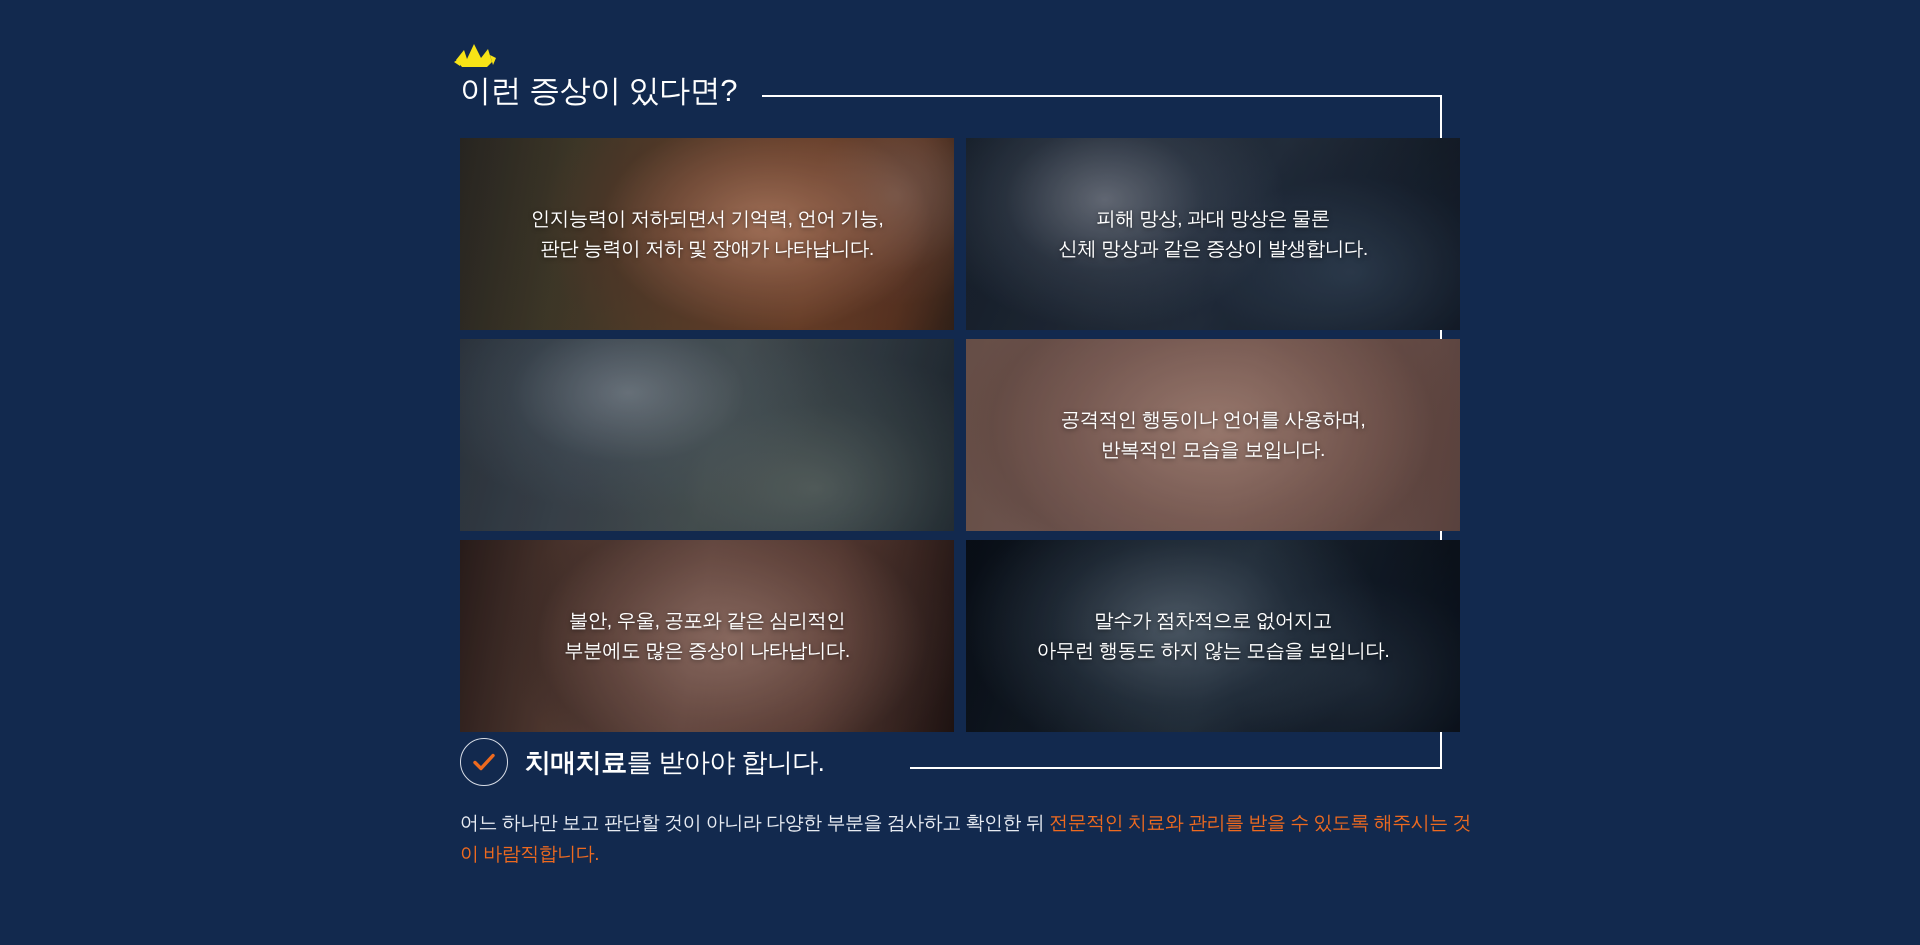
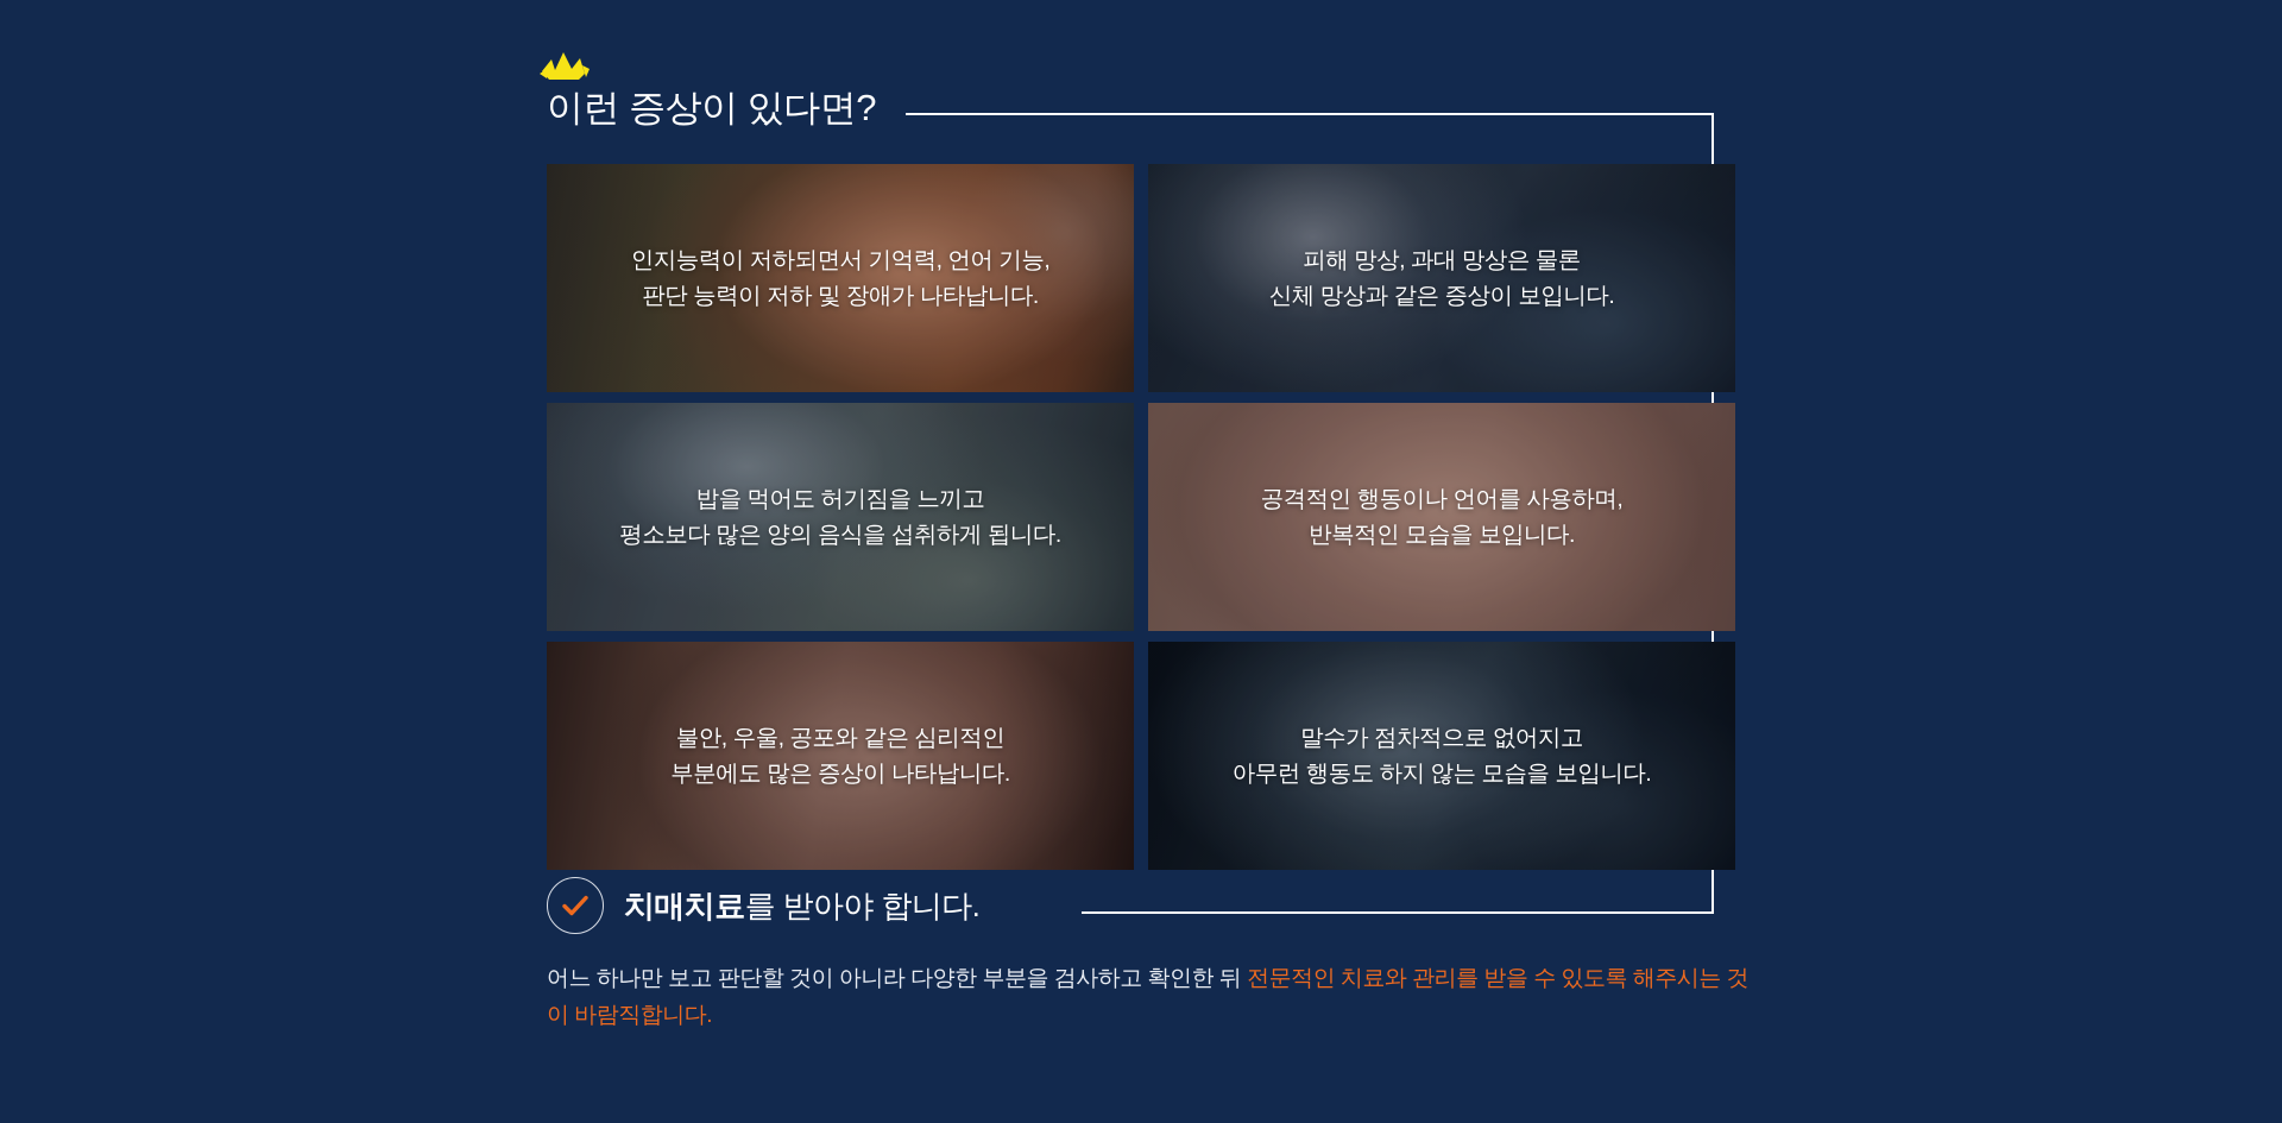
  이런 증상이 있다면?
  인지능력이 저하되면서 기억력, 언어 기능,
  판단 능력이 저하 및 장애가 나타납니다.
  피해 망상, 과대 망상은 물론
- 신체 망상과 같은 증상이 발생합니다.
+ 신체 망상과 같은 증상이 보입니다.
+ 밥을 먹어도 허기짐을 느끼고
+ 평소보다 많은 양의 음식을 섭취하게 됩니다.
  공격적인 행동이나 언어를 사용하며,
  반복적인 모습을 보입니다.
  불안, 우울, 공포와 같은 심리적인
  부분에도 많은 증상이 나타납니다.
  말수가 점차적으로 없어지고
  아무런 행동도 하지 않는 모습을 보입니다.
  치매치료를 받아야 합니다.
  어느 하나만 보고 판단할 것이 아니라 다양한 부분을 검사하고 확인한 뒤 전문적인 치료와 관리를 받을 수 있도록 해주시는 것이 바람직합니다.
